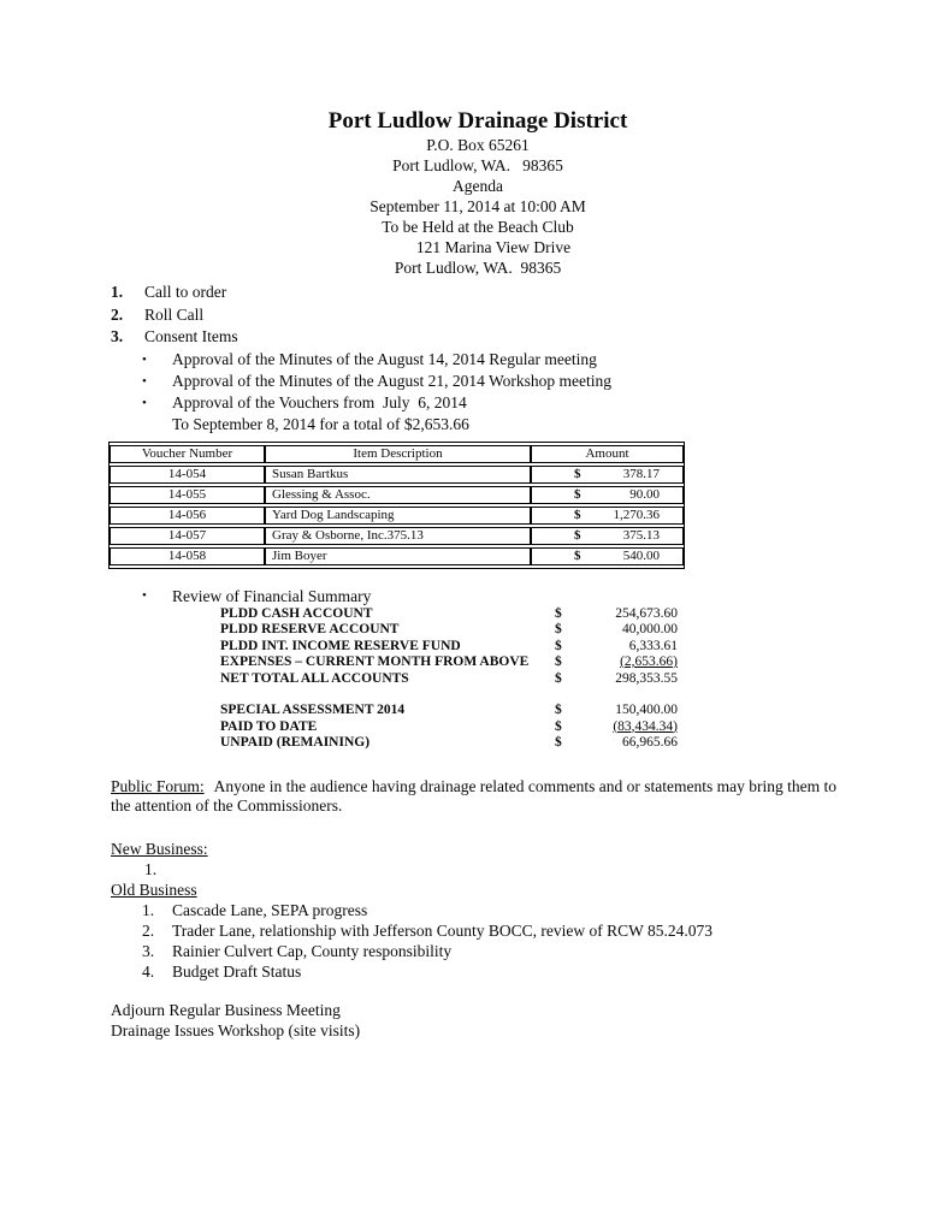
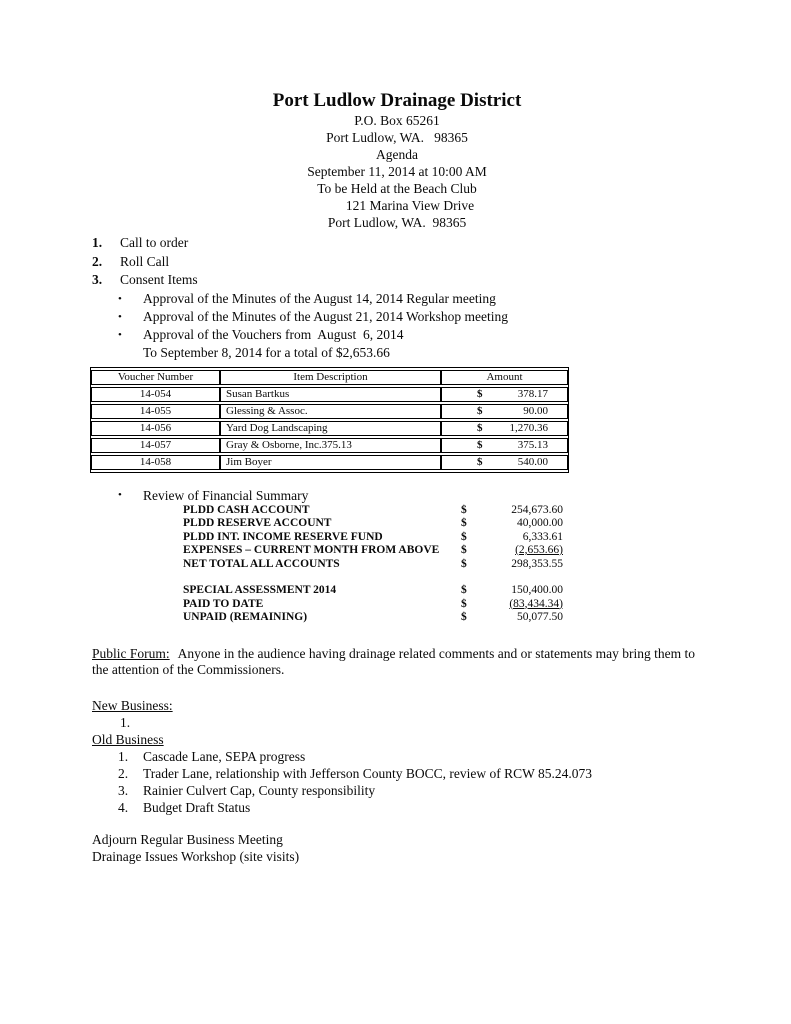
  Port Ludlow Drainage District
  P.O. Box 65261
  Port Ludlow, WA. 98365
  Agenda
  September 11, 2014 at 10:00 AM
  To be Held at the Beach Club
  121 Marina View Drive
  Port Ludlow, WA. 98365
  1.
  Call to order
  2.
  Roll Call
  3.
  Consent Items
  Approval of the Minutes of the August 14, 2014 Regular meeting
  Approval of the Minutes of the August 21, 2014 Workshop meeting
- Approval of the Vouchers from July 6, 2014
+ Approval of the Vouchers from August 6, 2014
  To September 8, 2014 for a total of $2,653.66
  Voucher Number	Item Description	Amount
  14-054	Susan Bartkus	$ 378.17
  14-055	Glessing & Assoc.	$ 90.00
  14-056	Yard Dog Landscaping	$ 1,270.36
  14-057	Gray & Osborne, Inc.375.13	$ 375.13
  14-058	Jim Boyer	$ 540.00
  Review of Financial Summary
  PLDD CASH ACCOUNT
  $
  254,673.60
  PLDD RESERVE ACCOUNT
  $
  40,000.00
  PLDD INT. INCOME RESERVE FUND
  $
  6,333.61
  EXPENSES – CURRENT MONTH FROM ABOVE
  $
  (2,653.66)
  NET TOTAL ALL ACCOUNTS
  $
  298,353.55
  SPECIAL ASSESSMENT 2014
  $
  150,400.00
  PAID TO DATE
  $
  (83,434.34)
  UNPAID (REMAINING)
  $
- 66,965.66
+ 50,077.50
  Public Forum: Anyone in the audience having drainage related comments and or statements may bring them to the attention of the Commissioners.
  New Business:
  1.
  Old Business
  1.
  Cascade Lane, SEPA progress
  2.
  Trader Lane, relationship with Jefferson County BOCC, review of RCW 85.24.073
  3.
  Rainier Culvert Cap, County responsibility
  4.
  Budget Draft Status
  Adjourn Regular Business Meeting
  Drainage Issues Workshop (site visits)
